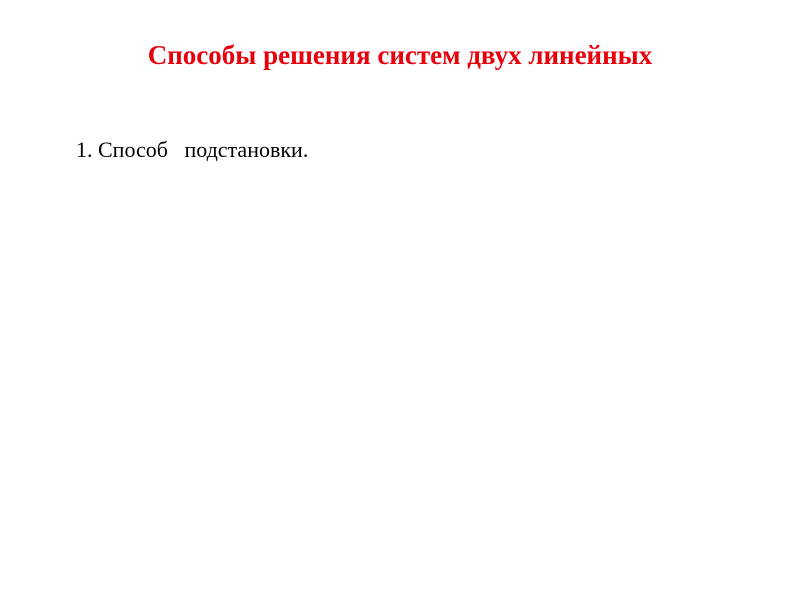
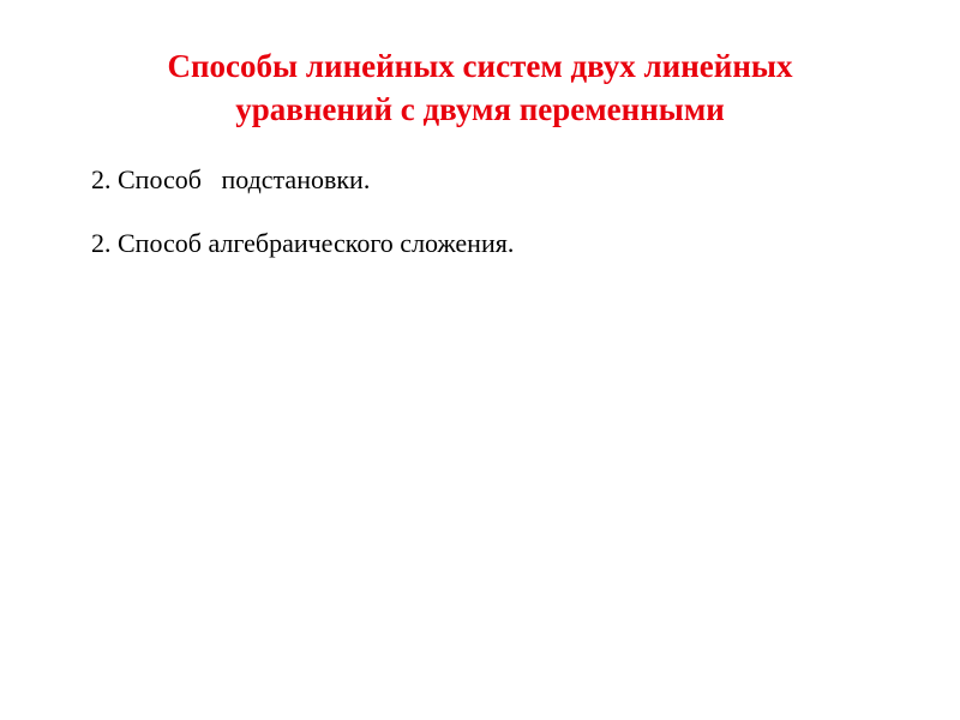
- Способы решения систем двух линейных
+ Способы линейных систем двух линейных
+ уравнений с двумя переменными
- 1. Способ подстановки.
+ 2. Способ подстановки.
+ 2. Способ алгебраического сложения.
